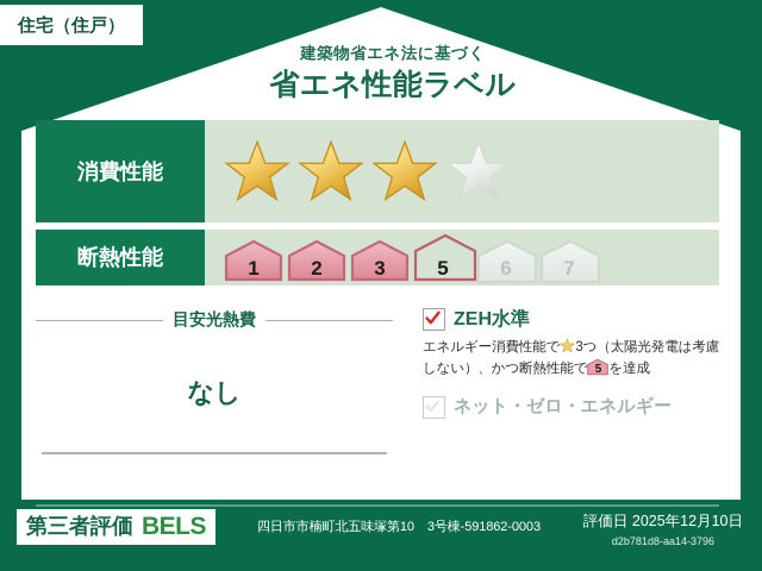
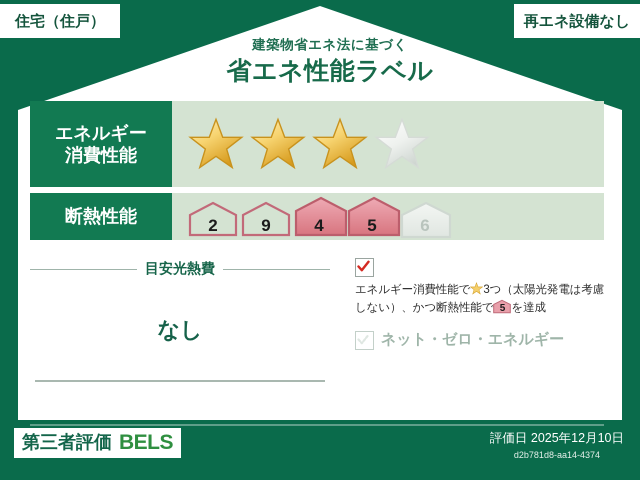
  住宅（住戸）
+ 再エネ設備なし
  建築物省エネ法に基づく
  省エネ性能ラベル
+ エネルギー
  消費性能
  断熱性能
- 1
  2
- 3
+ 9
+ 4
  5
  6
- 7
  目安光熱費
  なし
- ZEH水準
  エネルギー消費性能で 3つ（太陽光発電は考慮しない）、かつ断熱性能で
  5
  を達成
  ネット・ゼロ・エネルギー
  第三者評価
  BELS
- 四日市市楠町北五味塚第10 3号棟-591862-0003
  評価日 2025年12月10日
- d2b781d8-aa14-3796
+ d2b781d8-aa14-4374
